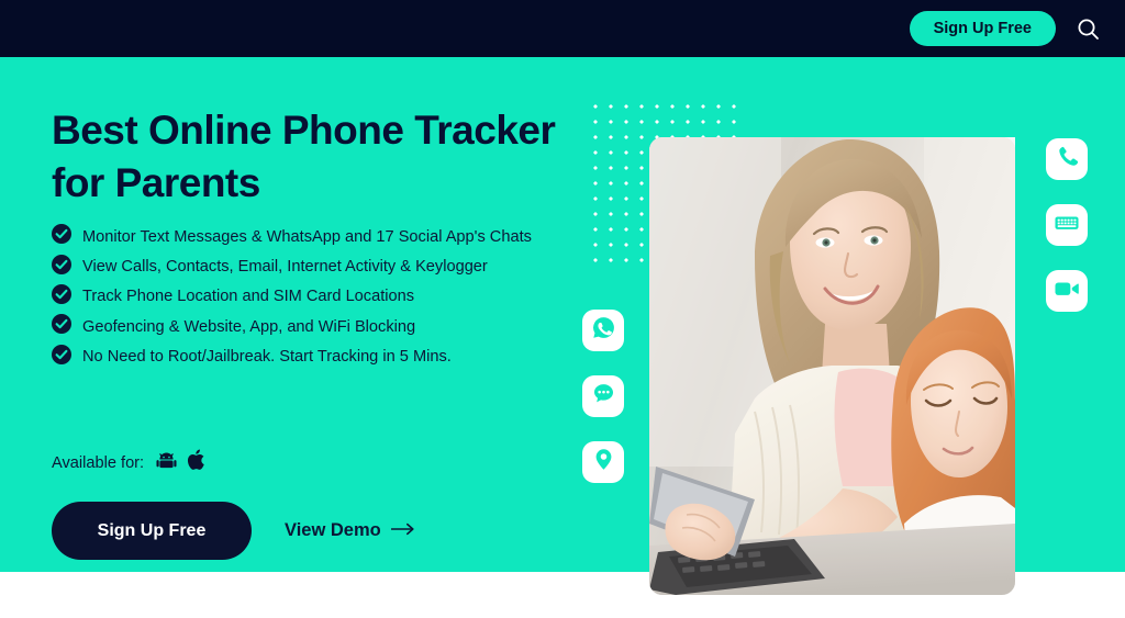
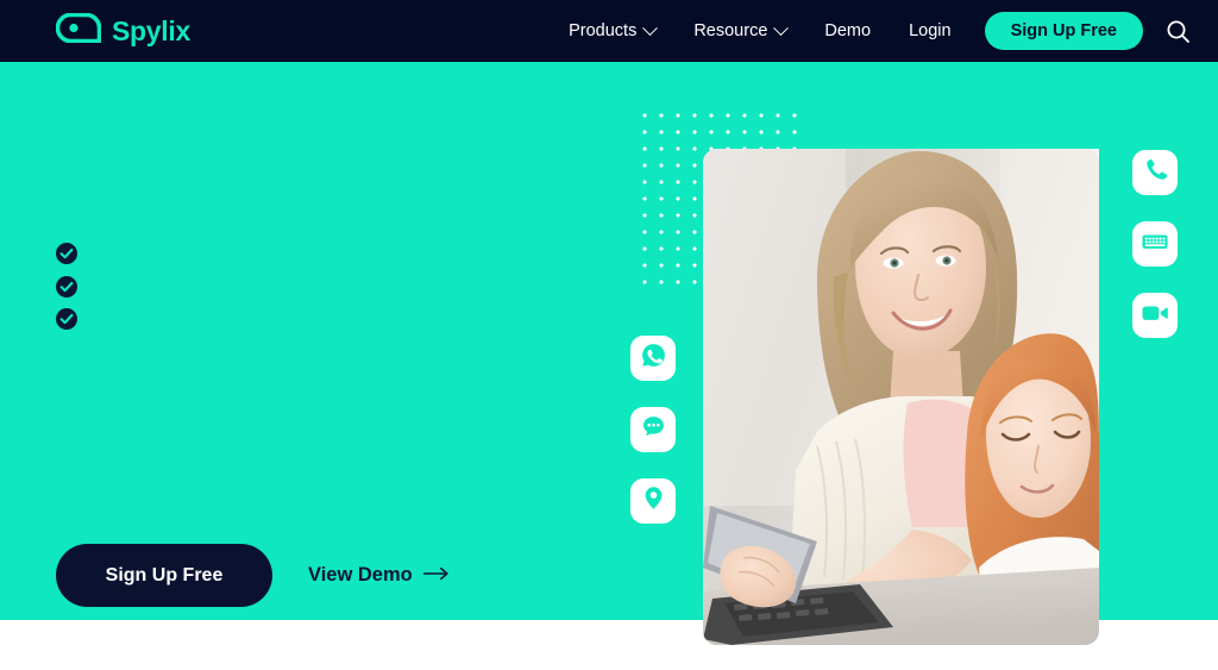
+ Spylix
+ Products
+ Resource
+ Demo
+ Login
  Sign Up Free
- Best Online Phone Tracker for Parents
- Monitor Text Messages & WhatsApp and 17 Social App's Chats
- View Calls, Contacts, Email, Internet Activity & Keylogger
- Track Phone Location and SIM Card Locations
- Geofencing & Website, App, and WiFi Blocking
- No Need to Root/Jailbreak. Start Tracking in 5 Mins.
- Available for:
  Sign Up Free
  View Demo
